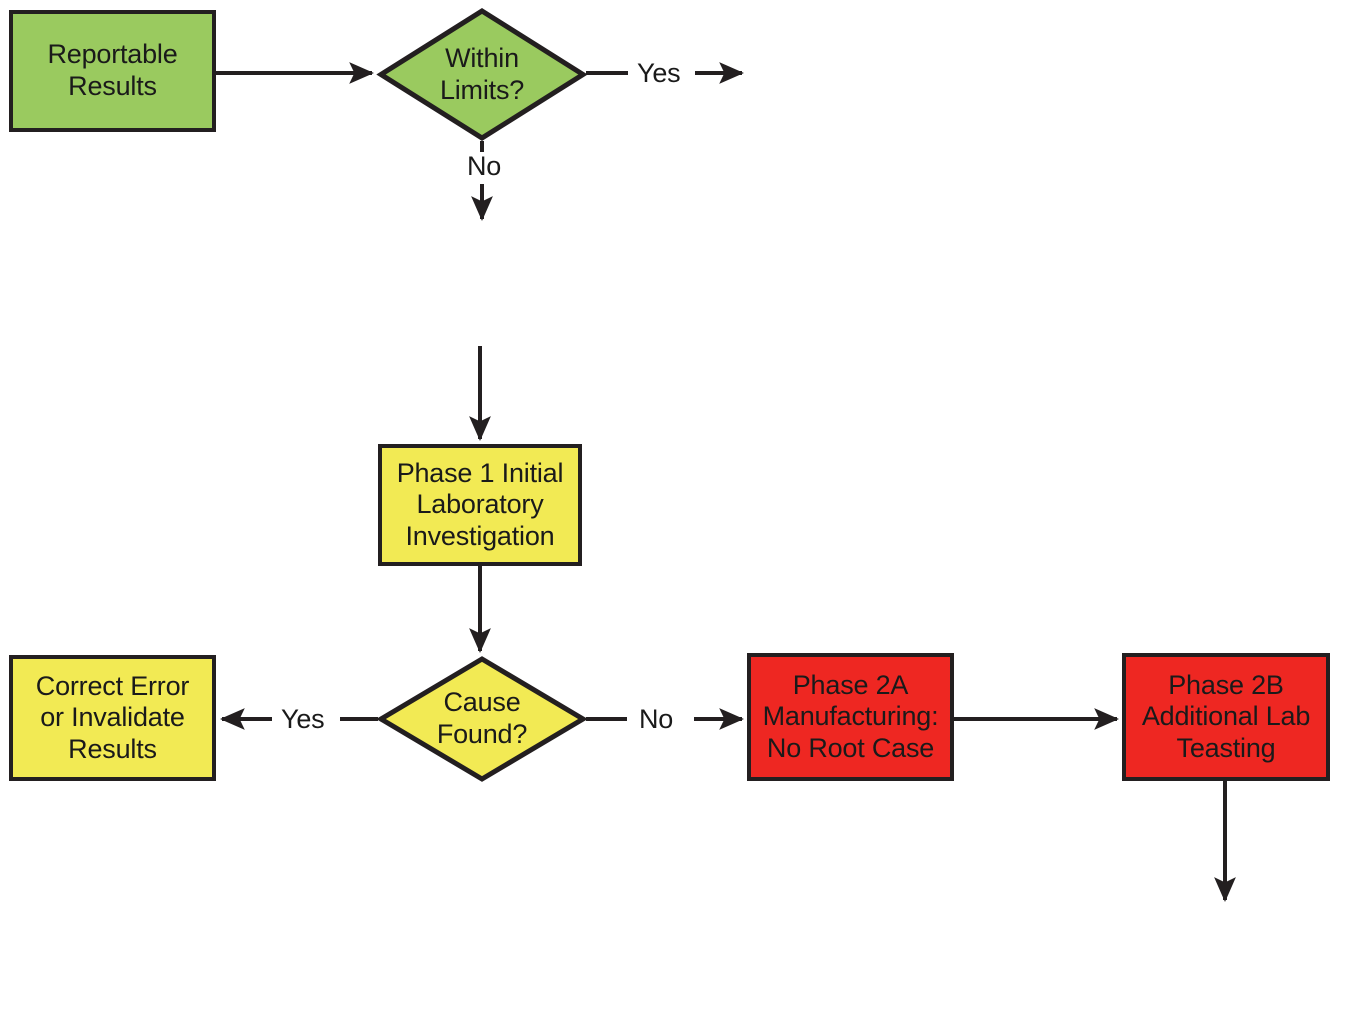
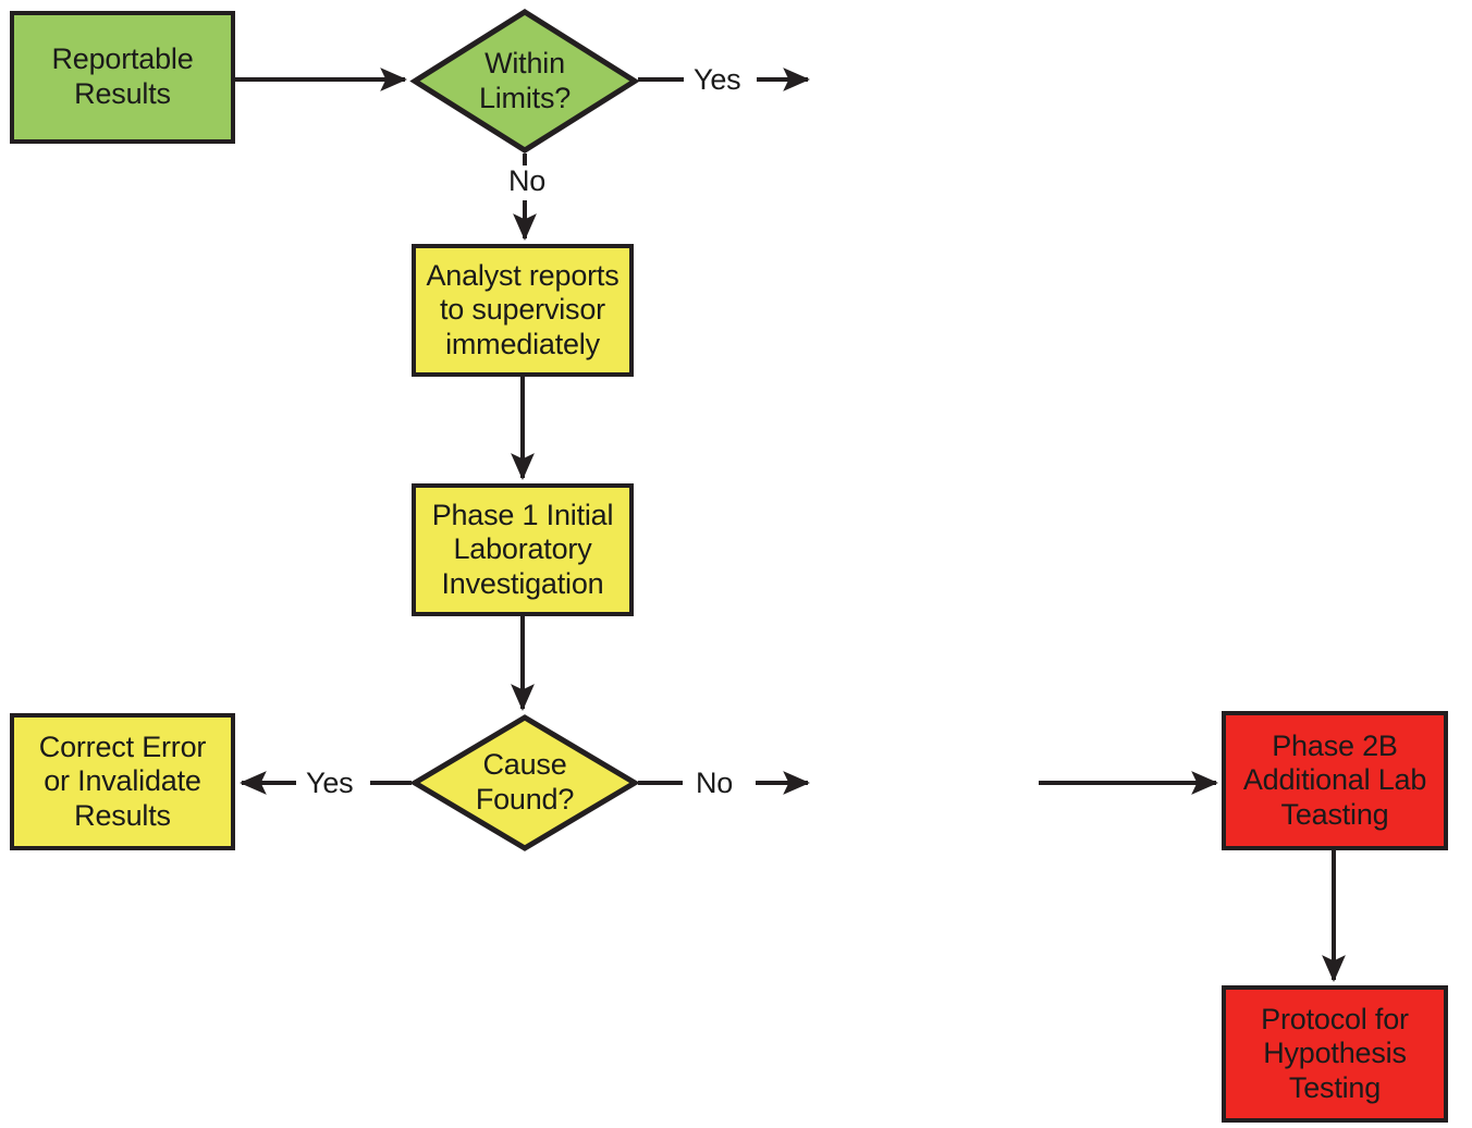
  Reportable
  Results
  Within
  Limits?
+ Analyst reports
+ to supervisor
+ immediately
  Phase 1 Initial
  Laboratory
  Investigation
  Cause
  Found?
  Correct Error
  or Invalidate
  Results
- Phase 2A
- Manufacturing:
- No Root Case
  Phase 2B
  Additional Lab
  Teasting
+ Protocol for
+ Hypothesis
+ Testing
  Yes
  No
  Yes
  No
